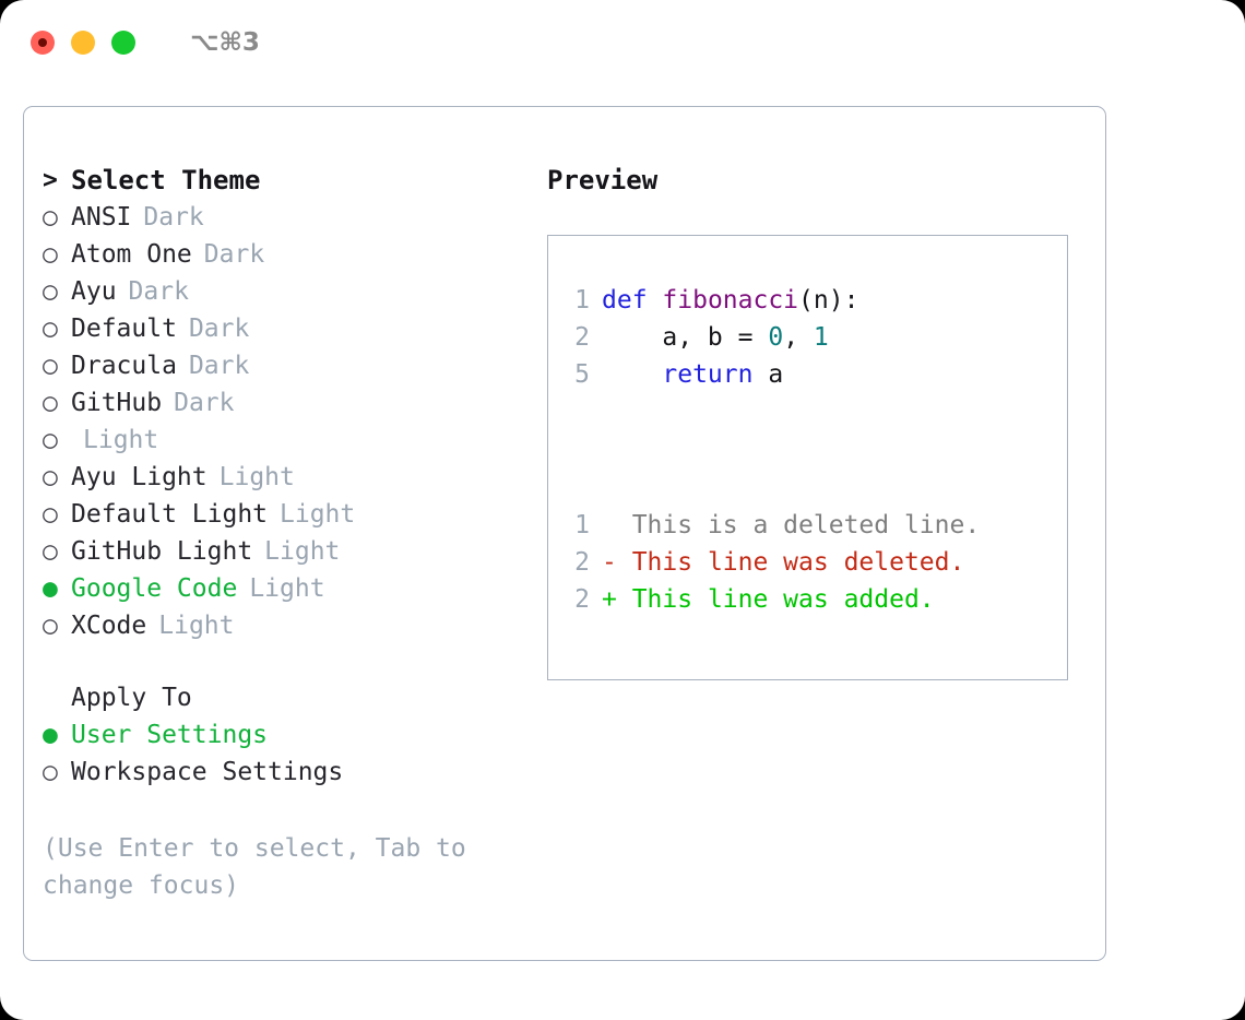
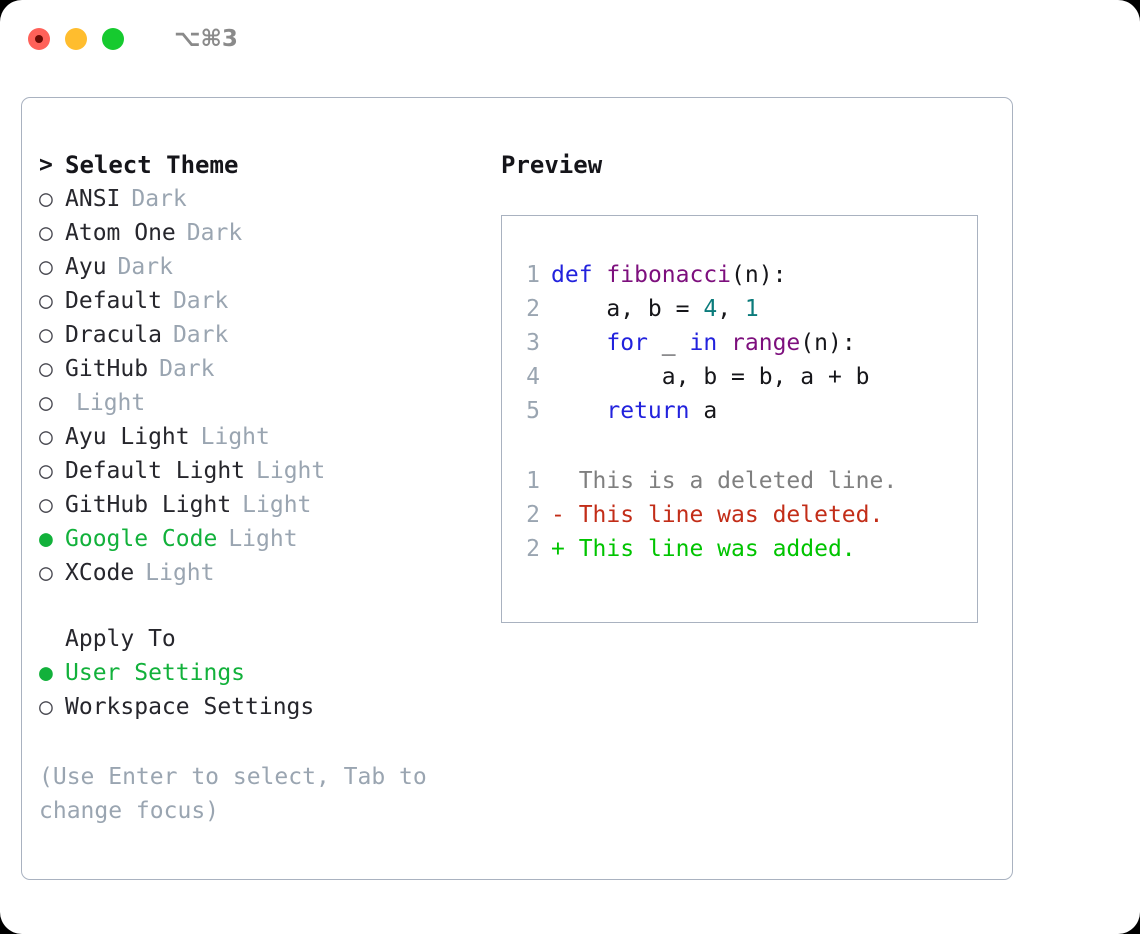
  ⌥⌘3
  >
  Select Theme
  ○
  ANSI
  Dark
  ○
  Atom One
  Dark
  ○
  Ayu
  Dark
  ○
  Default
  Dark
  ○
  Dracula
  Dark
  ○
  GitHub
  Dark
  ○
  Light
  ○
  Ayu Light
  Light
  ○
  Default Light
  Light
  ○
  GitHub Light
  Light
  ●
  Google Code
  Light
  ○
  XCode
  Light
  Apply To
  ●
  User Settings
  ○
  Workspace Settings
  (Use Enter to select, Tab to change focus)
  Preview
  1
  def fibonacci(n):
  2
- a, b = 0, 1
+ a, b = 4, 1
+ 3
+ for _ in range(n):
+ 4
+ a, b = b, a + b
  5
  return a
  1
  This is a deleted line.
  2
  - This line was deleted.
  2
  + This line was added.
